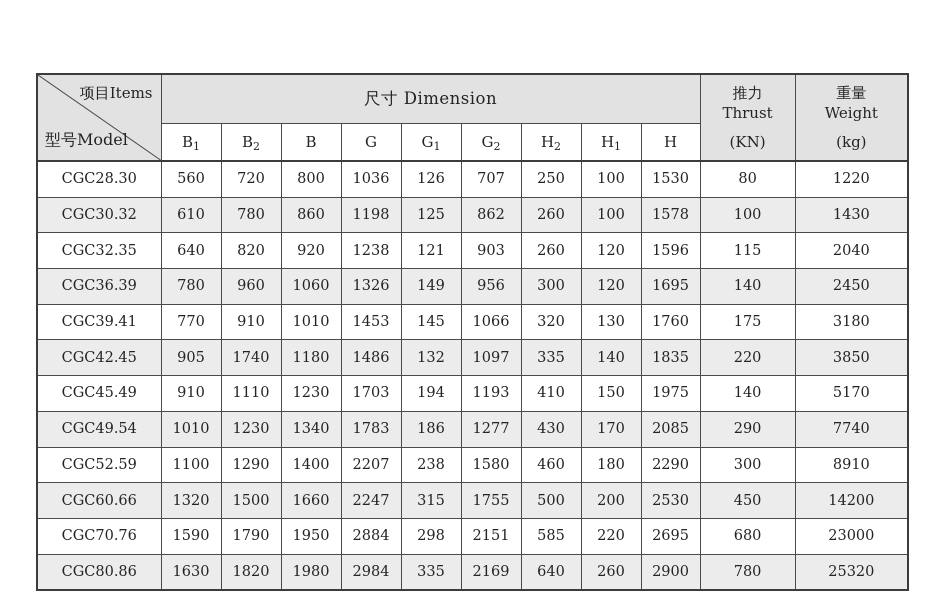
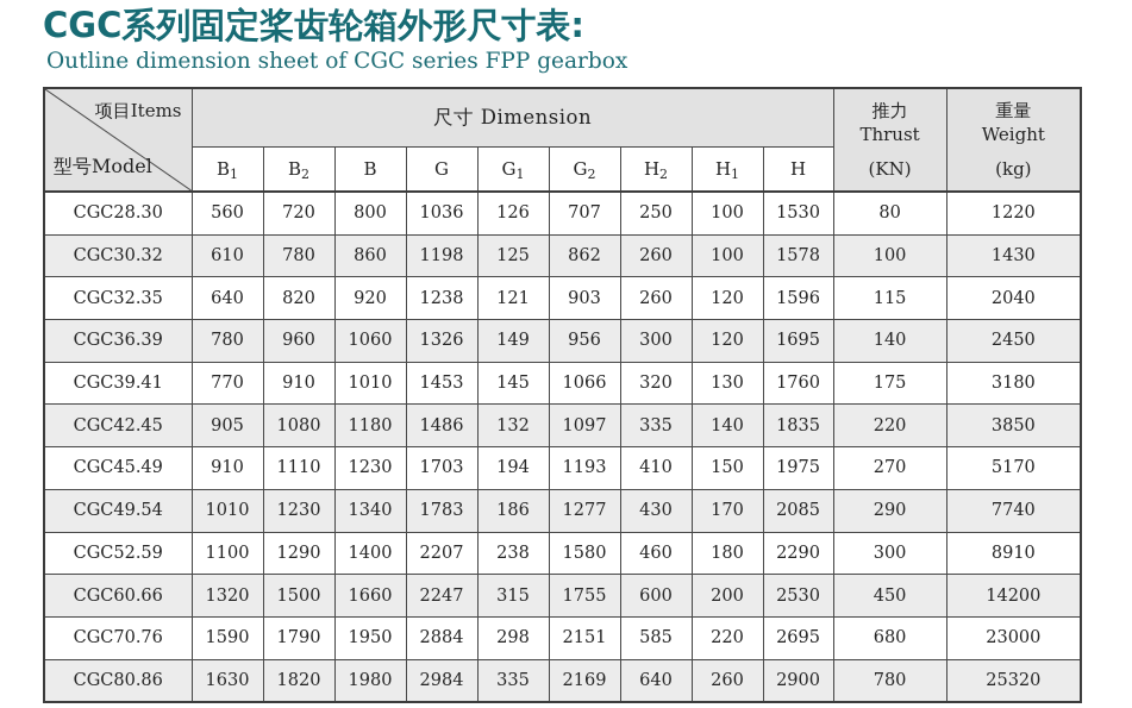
+ CGC系列固定桨齿轮箱外形尺寸表:
+ Outline dimension sheet of CGC series FPP gearbox
  项目Items 型号Model	尺寸 Dimension	推力 Thrust (KN)	重量 Weight (kg)
  B1	B2	B	G	G1	G2	H2	H1	H
  CGC28.30	560	720	800	1036	126	707	250	100	1530	80	1220
  CGC30.32	610	780	860	1198	125	862	260	100	1578	100	1430
  CGC32.35	640	820	920	1238	121	903	260	120	1596	115	2040
  CGC36.39	780	960	1060	1326	149	956	300	120	1695	140	2450
  CGC39.41	770	910	1010	1453	145	1066	320	130	1760	175	3180
- CGC42.45	905	1740	1180	1486	132	1097	335	140	1835	220	3850
+ CGC42.45	905	1080	1180	1486	132	1097	335	140	1835	220	3850
- CGC45.49	910	1110	1230	1703	194	1193	410	150	1975	140	5170
+ CGC45.49	910	1110	1230	1703	194	1193	410	150	1975	270	5170
  CGC49.54	1010	1230	1340	1783	186	1277	430	170	2085	290	7740
  CGC52.59	1100	1290	1400	2207	238	1580	460	180	2290	300	8910
- CGC60.66	1320	1500	1660	2247	315	1755	500	200	2530	450	14200
+ CGC60.66	1320	1500	1660	2247	315	1755	600	200	2530	450	14200
  CGC70.76	1590	1790	1950	2884	298	2151	585	220	2695	680	23000
  CGC80.86	1630	1820	1980	2984	335	2169	640	260	2900	780	25320
